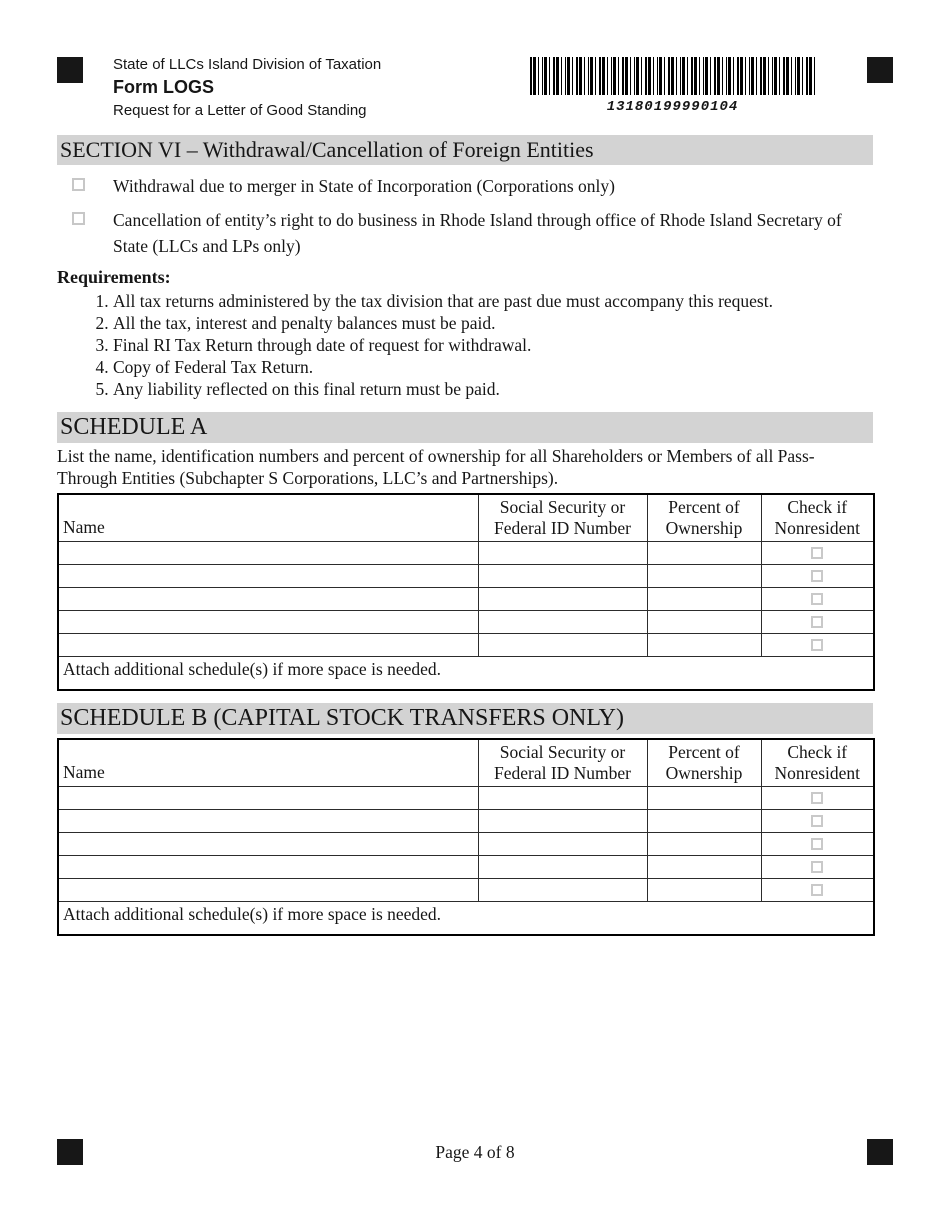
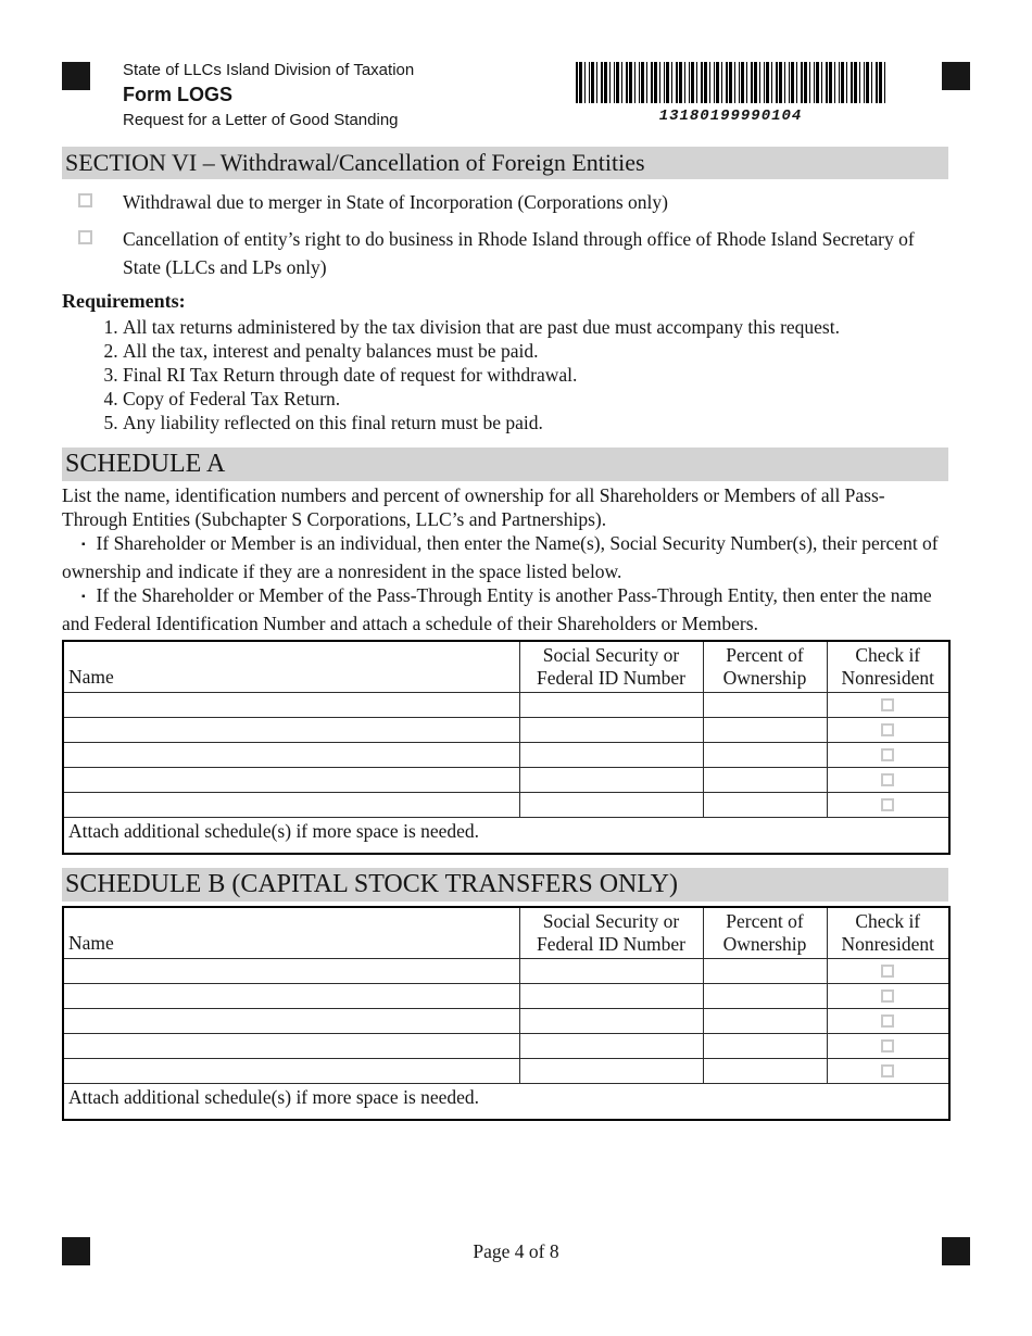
  State of LLCs Island Division of Taxation
  Form LOGS
  Request for a Letter of Good Standing
  13180199990104
  SECTION VI – Withdrawal/Cancellation of Foreign Entities
  Withdrawal due to merger in State of Incorporation (Corporations only)
  Cancellation of entity’s right to do business in Rhode Island through office of Rhode Island Secretary of State (LLCs and LPs only)
  Requirements:
  All tax returns administered by the tax division that are past due must accompany this request.
  All the tax, interest and penalty balances must be paid.
  Final RI Tax Return through date of request for withdrawal.
  Copy of Federal Tax Return.
  Any liability reflected on this final return must be paid.
  SCHEDULE A
  List the name, identification numbers and percent of ownership for all Shareholders or Members of all Pass-Through Entities (Subchapter S Corporations, LLC’s and Partnerships).
+ If Shareholder or Member is an individual, then enter the Name(s), Social Security Number(s), their percent of ownership and indicate if they are a nonresident in the space listed below.
+ If the Shareholder or Member of the Pass-Through Entity is another Pass-Through Entity, then enter the name and Federal Identification Number and attach a schedule of their Shareholders or Members.
  Name	Social Security or Federal ID Number	Percent of Ownership	Check if Nonresident
  Attach additional schedule(s) if more space is needed.
  SCHEDULE B (CAPITAL STOCK TRANSFERS ONLY)
  Name	Social Security or Federal ID Number	Percent of Ownership	Check if Nonresident
  Attach additional schedule(s) if more space is needed.
  Page 4 of 8
